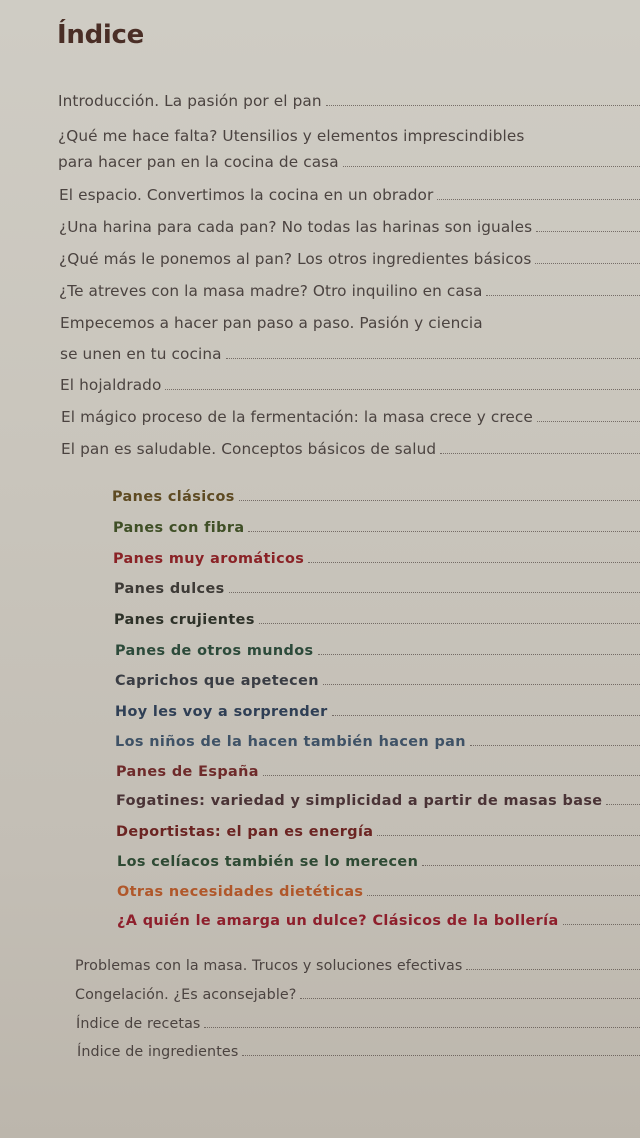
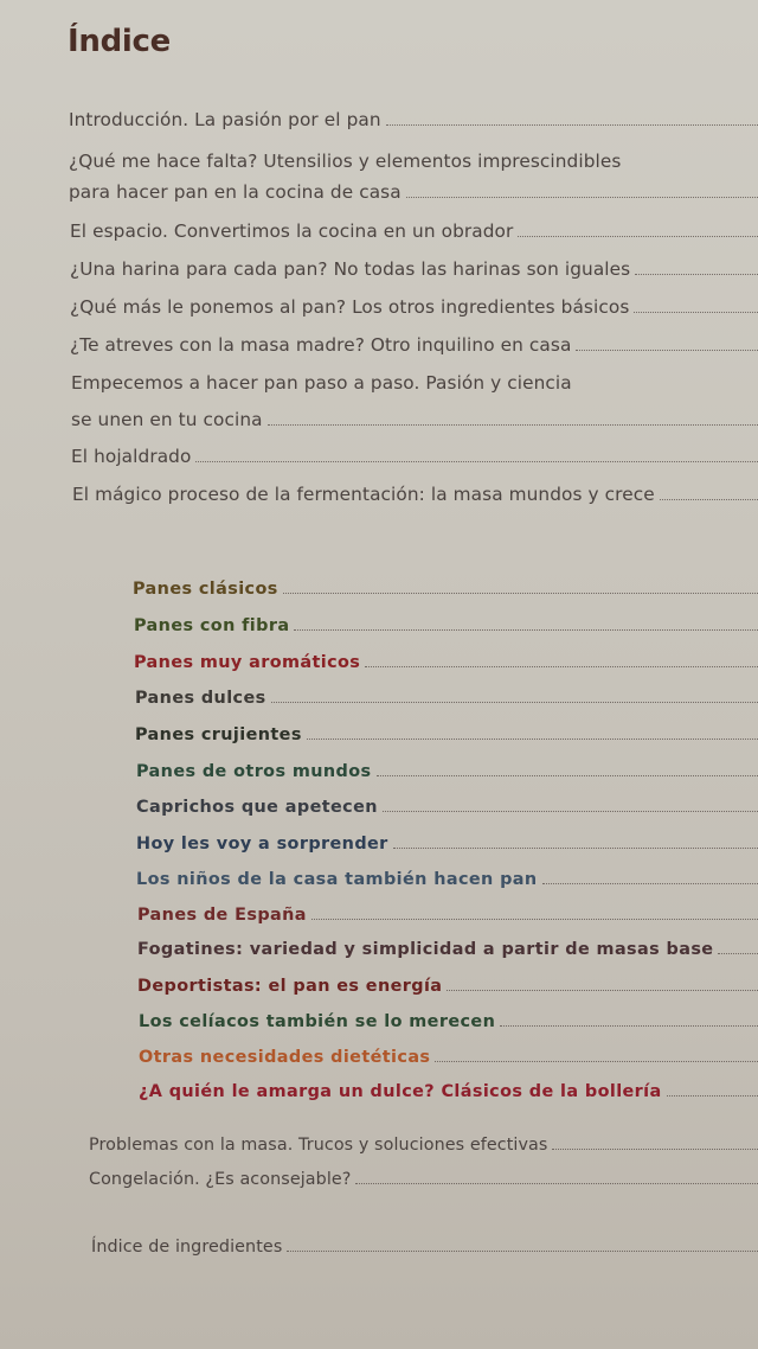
  Índice
  Introducción. La pasión por el pan
  ¿Qué me hace falta? Utensilios y elementos imprescindibles
  para hacer pan en la cocina de casa
  El espacio. Convertimos la cocina en un obrador
  ¿Una harina para cada pan? No todas las harinas son iguales
  ¿Qué más le ponemos al pan? Los otros ingredientes básicos
  ¿Te atreves con la masa madre? Otro inquilino en casa
  Empecemos a hacer pan paso a paso. Pasión y ciencia
  se unen en tu cocina
  El hojaldrado
- El mágico proceso de la fermentación: la masa crece y crece
+ El mágico proceso de la fermentación: la masa mundos y crece
- El pan es saludable. Conceptos básicos de salud
  Panes clásicos
  Panes con fibra
  Panes muy aromáticos
  Panes dulces
  Panes crujientes
  Panes de otros mundos
  Caprichos que apetecen
  Hoy les voy a sorprender
- Los niños de la hacen también hacen pan
+ Los niños de la casa también hacen pan
  Panes de España
  Fogatines: variedad y simplicidad a partir de masas base
  Deportistas: el pan es energía
  Los celíacos también se lo merecen
  Otras necesidades dietéticas
  ¿A quién le amarga un dulce? Clásicos de la bollería
  Problemas con la masa. Trucos y soluciones efectivas
  Congelación. ¿Es aconsejable?
- Índice de recetas
  Índice de ingredientes
